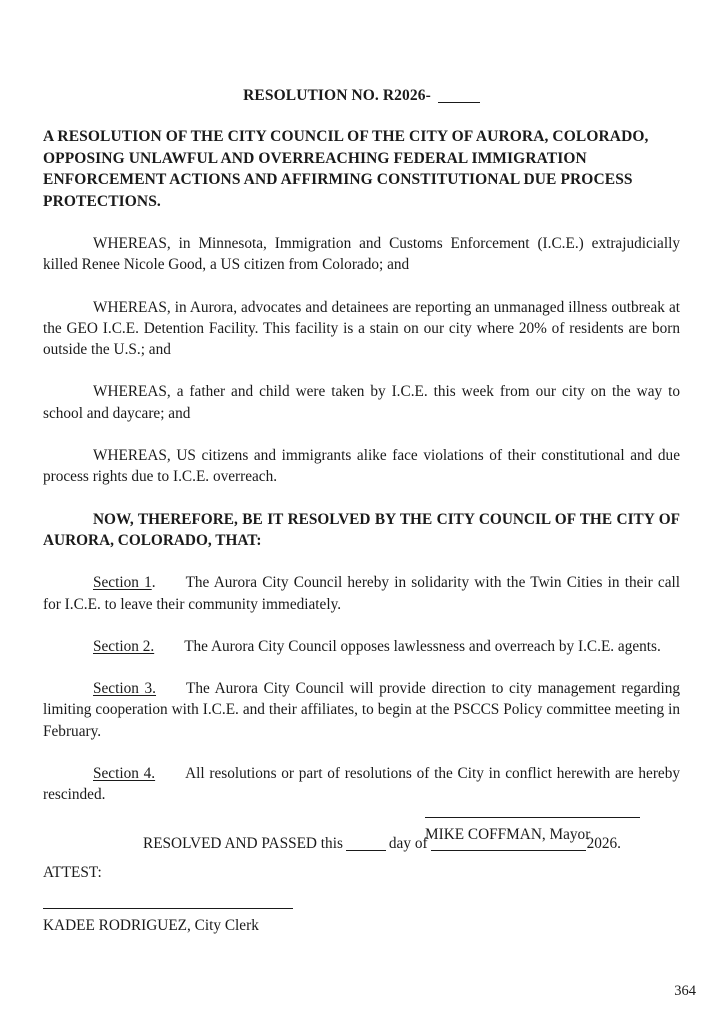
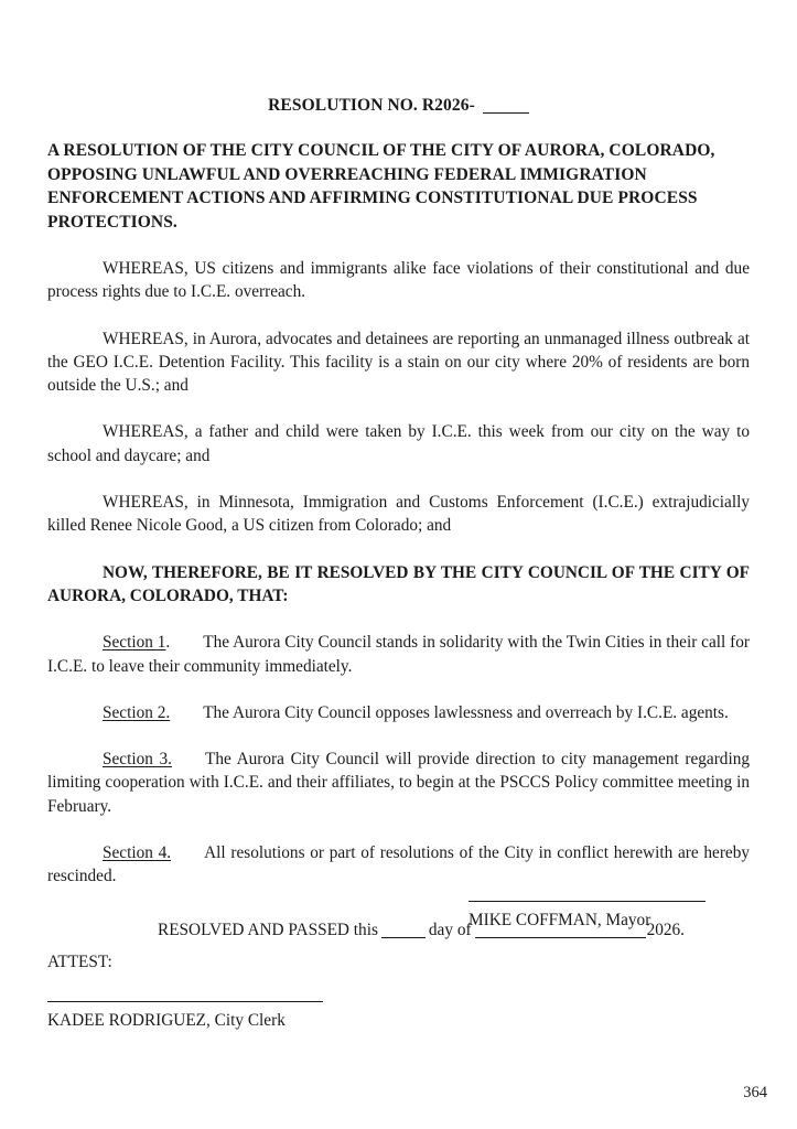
  RESOLUTION NO. R2026-
  A RESOLUTION OF THE CITY COUNCIL OF THE CITY OF AURORA, COLORADO, OPPOSING UNLAWFUL AND OVERREACHING FEDERAL IMMIGRATION ENFORCEMENT ACTIONS AND AFFIRMING CONSTITUTIONAL DUE PROCESS PROTECTIONS.
- WHEREAS, in Minnesota, Immigration and Customs Enforcement (I.C.E.) extrajudicially killed Renee Nicole Good, a US citizen from Colorado; and
+ WHEREAS, US citizens and immigrants alike face violations of their constitutional and due process rights due to I.C.E. overreach.
  WHEREAS, in Aurora, advocates and detainees are reporting an unmanaged illness outbreak at the GEO I.C.E. Detention Facility. This facility is a stain on our city where 20% of residents are born outside the U.S.; and
  WHEREAS, a father and child were taken by I.C.E. this week from our city on the way to school and daycare; and
- WHEREAS, US citizens and immigrants alike face violations of their constitutional and due process rights due to I.C.E. overreach.
+ WHEREAS, in Minnesota, Immigration and Customs Enforcement (I.C.E.) extrajudicially killed Renee Nicole Good, a US citizen from Colorado; and
  NOW, THEREFORE, BE IT RESOLVED BY THE CITY COUNCIL OF THE CITY OF AURORA, COLORADO, THAT:
- Section 1. The Aurora City Council hereby in solidarity with the Twin Cities in their call for I.C.E. to leave their community immediately.
+ Section 1. The Aurora City Council stands in solidarity with the Twin Cities in their call for I.C.E. to leave their community immediately.
  Section 2. The Aurora City Council opposes lawlessness and overreach by I.C.E. agents.
  Section 3. The Aurora City Council will provide direction to city management regarding limiting cooperation with I.C.E. and their affiliates, to begin at the PSCCS Policy committee meeting in February.
  Section 4. All resolutions or part of resolutions of the City in conflict herewith are hereby rescinded.
  RESOLVED AND PASSED this day of 2026.
  MIKE COFFMAN, Mayor
  ATTEST:
  KADEE RODRIGUEZ, City Clerk
  364
